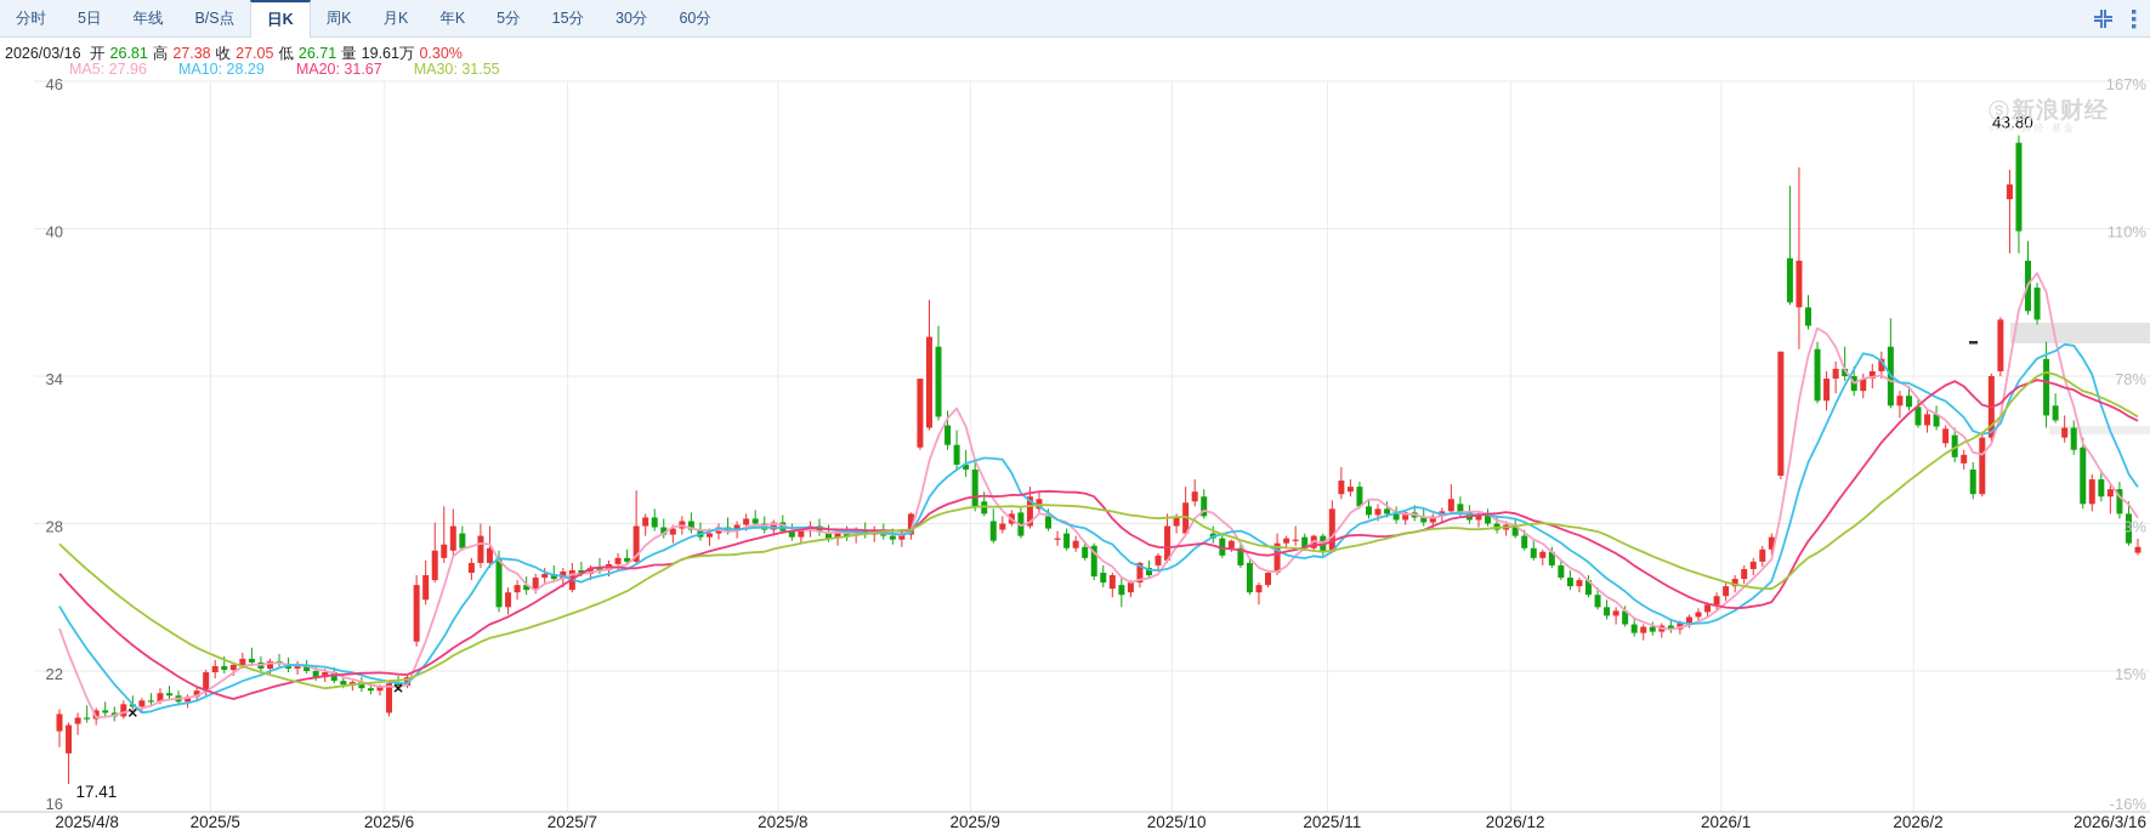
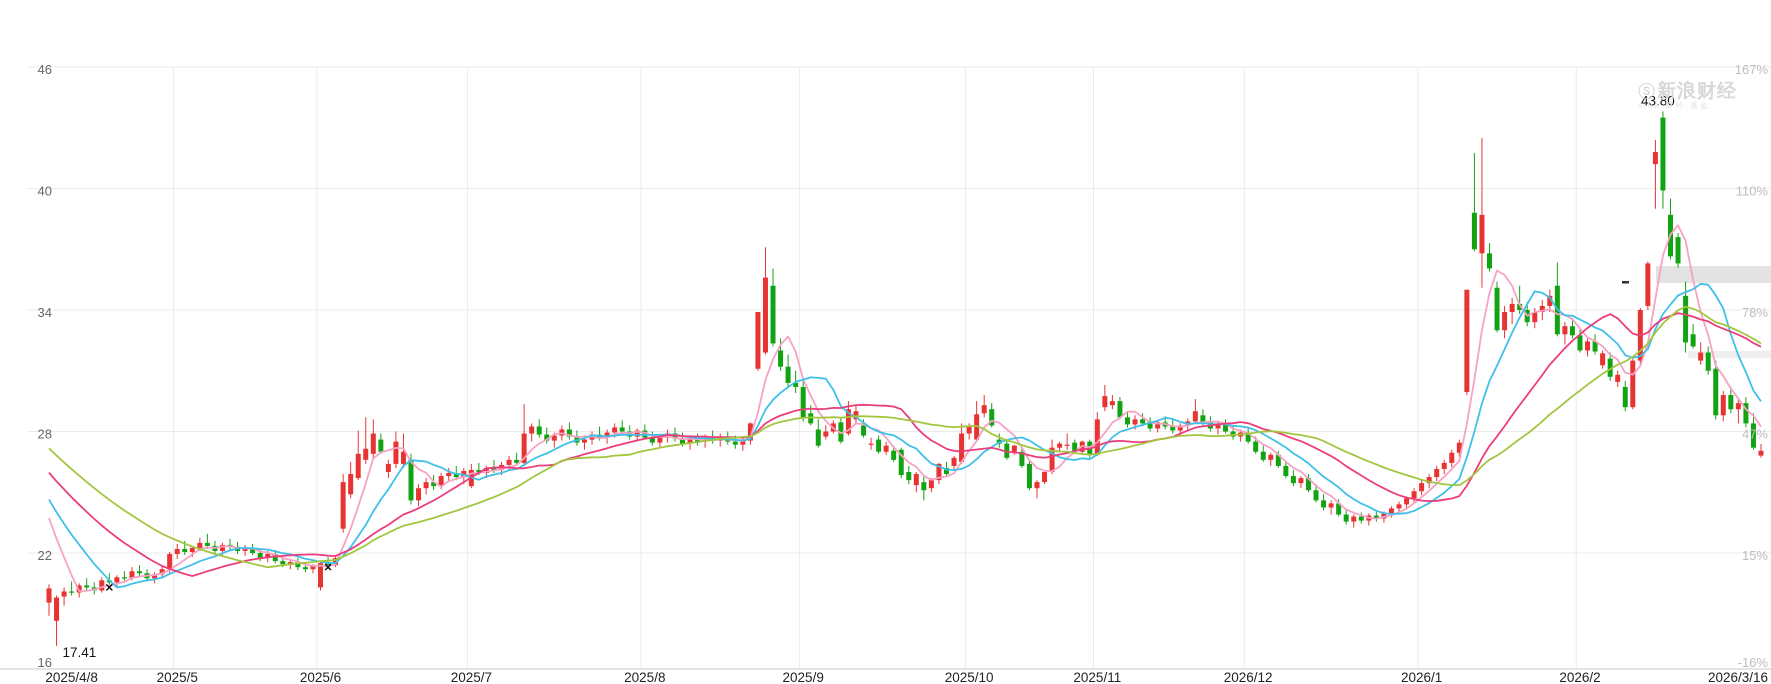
- 分时
- 5日
- 年线
- B/S点
- 日K
- 周K
- 月K
- 年K
- 5分
- 15分
- 30分
- 60分
- 2026/03/16 开 26.81 高 27.38 收 27.05 低 26.71 量 19.61万 0.30%
- MA5: 27.96 MA10: 28.29 MA20: 31.67 MA30: 31.55
  46
  167%
  40
  110%
  34
  78%
  28
- 3%
+ 47%
  22
  15%
  16
  -16%
  2025/4/8
  2025/5
  2025/6
  2025/7
  2025/8
  2025/9
  2025/10
  2025/11
  2026/12
  2026/1
  2026/2
  2026/3/16
  17.41
  43.80
  ⓢ新浪财经
  sina·财经·基金
